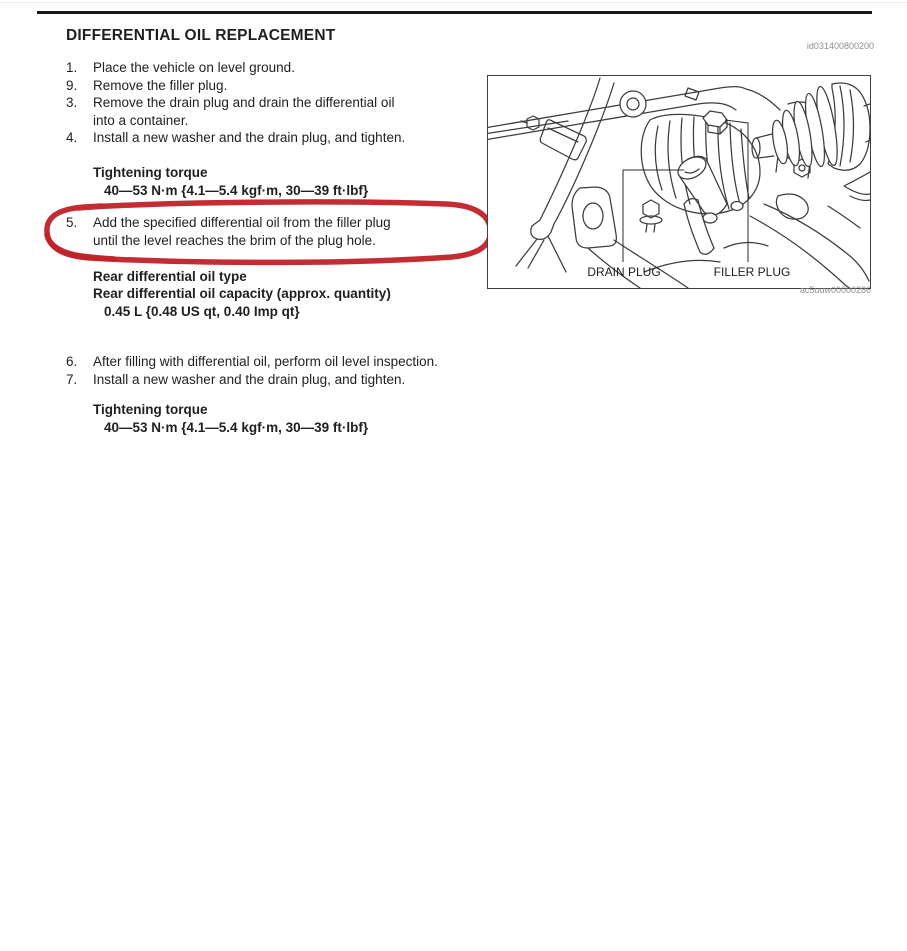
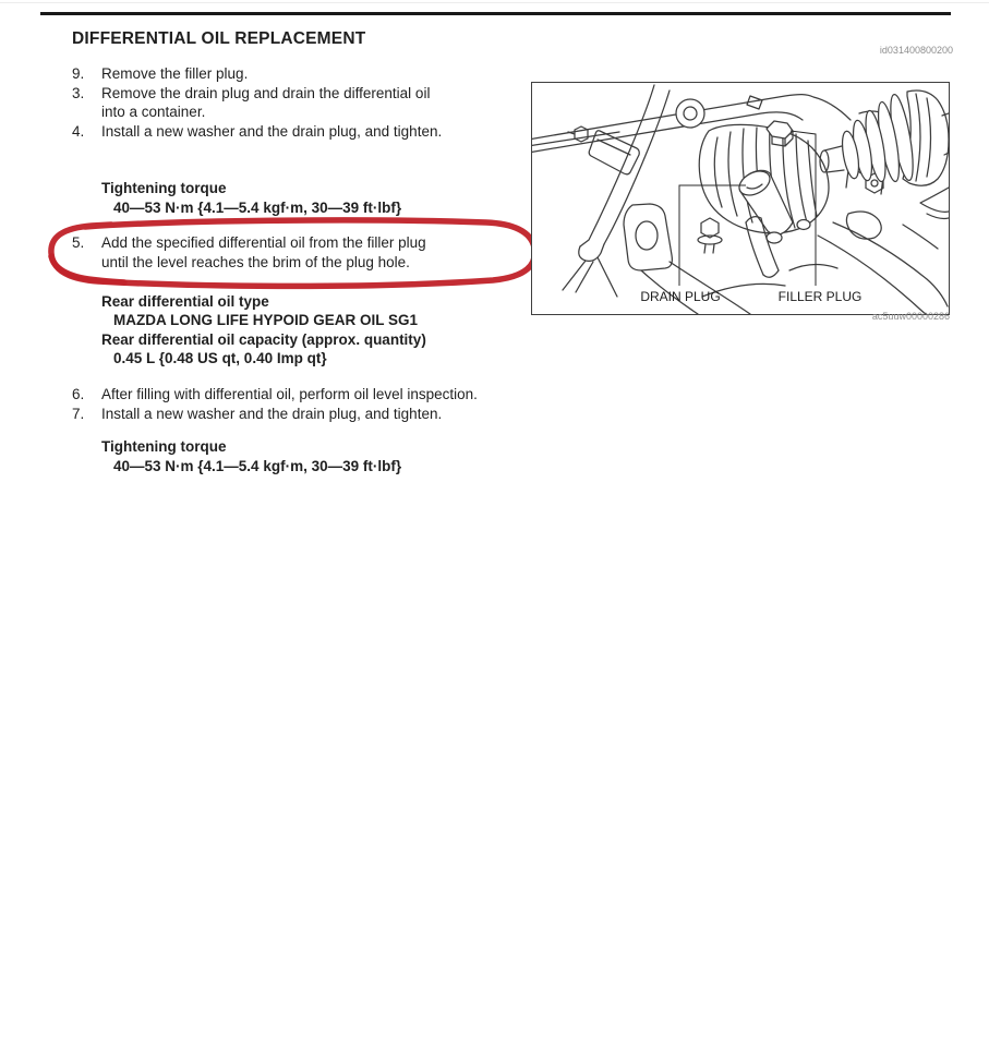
  DIFFERENTIAL OIL REPLACEMENT
  id031400800200
- 1.
- Place the vehicle on level ground.
  9.
  Remove the filler plug.
  3.
  Remove the drain plug and drain the differential oil
  into a container.
  4.
  Install a new washer and the drain plug, and tighten.
  Tightening torque
  40—53 N·m {4.1—5.4 kgf·m, 30—39 ft·lbf}
  5.
  Add the specified differential oil from the filler plug
  until the level reaches the brim of the plug hole.
  Rear differential oil type
+ MAZDA LONG LIFE HYPOID GEAR OIL SG1
  Rear differential oil capacity (approx. quantity)
  0.45 L {0.48 US qt, 0.40 Imp qt}
  6.
  After filling with differential oil, perform oil level inspection.
  7.
  Install a new washer and the drain plug, and tighten.
  Tightening torque
  40—53 N·m {4.1—5.4 kgf·m, 30—39 ft·lbf}
  DRAIN PLUG
  FILLER PLUG
  ac5uuw00000286
